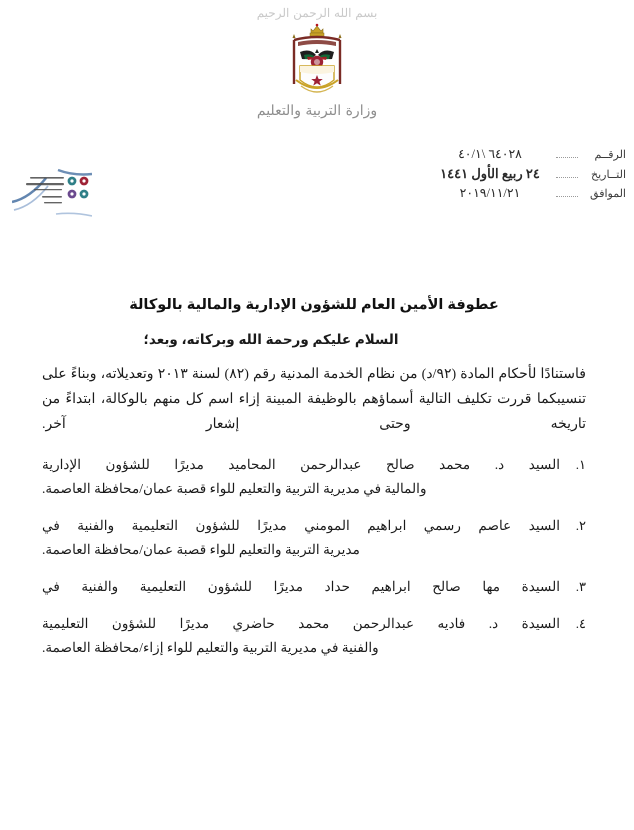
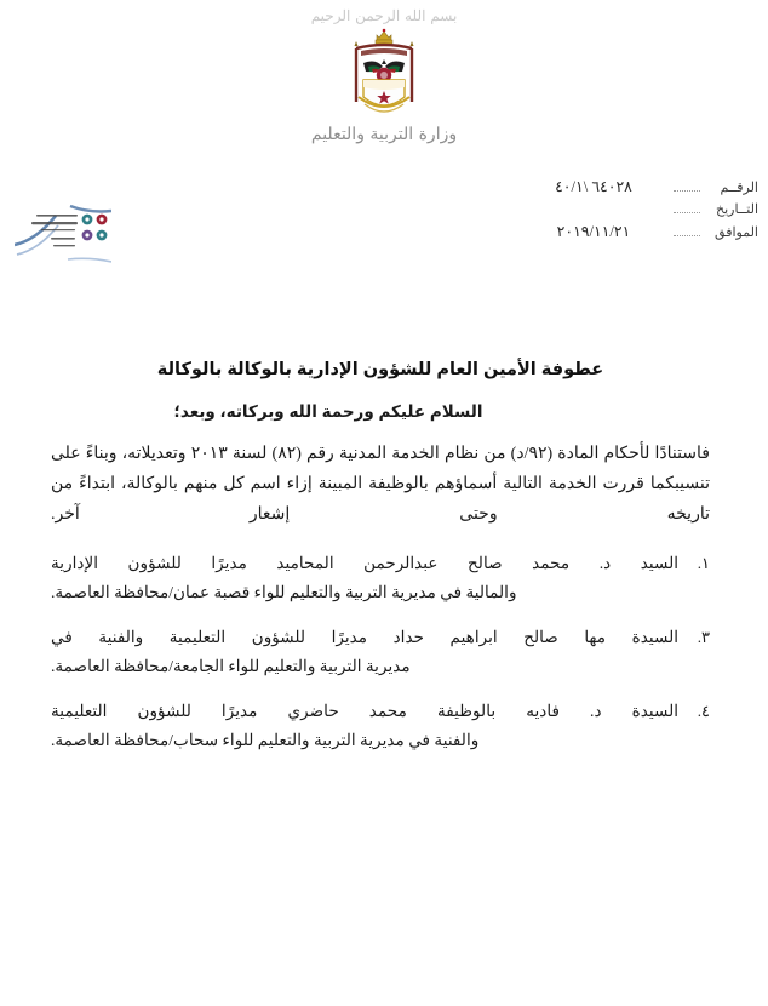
  بسم الله الرحمن الرحيم
  وزارة التربية والتعليم
  الرقــم
  ٦٤٠٢٨ \٤٠/١
  التــاريخ
- ٢٤ ربيع الأول ١٤٤١
  الموافق
  ٢٠١٩/١١/٢١
- عطوفة الأمين العام للشؤون الإدارية والمالية بالوكالة
+ عطوفة الأمين العام للشؤون الإدارية بالوكالة بالوكالة
  السلام عليكم ورحمة الله وبركاته، وبعد؛
- فاستنادًا لأحكام المادة (٩٢/د) من نظام الخدمة المدنية رقم (٨٢) لسنة ٢٠١٣ وتعديلاته، وبناءً على تنسيبكما قررت تكليف التالية أسماؤهم بالوظيفة المبينة إزاء اسم كل منهم بالوكالة، ابتداءً من تاريخه وحتى إشعار آخر.
+ فاستنادًا لأحكام المادة (٩٢/د) من نظام الخدمة المدنية رقم (٨٢) لسنة ٢٠١٣ وتعديلاته، وبناءً على تنسيبكما قررت الخدمة التالية أسماؤهم بالوظيفة المبينة إزاء اسم كل منهم بالوكالة، ابتداءً من تاريخه وحتى إشعار آخر.
  ١.
  السيد د. محمد صالح عبدالرحمن المحاميد مديرًا للشؤون الإدارية
  والمالية في مديرية التربية والتعليم للواء قصبة عمان/محافظة العاصمة.
- ٢.
- السيد عاصم رسمي ابراهيم المومني مديرًا للشؤون التعليمية والفنية في
- مديرية التربية والتعليم للواء قصبة عمان/محافظة العاصمة.
  ٣.
  السيدة مها صالح ابراهيم حداد مديرًا للشؤون التعليمية والفنية في
+ مديرية التربية والتعليم للواء الجامعة/محافظة العاصمة.
  ٤.
- السيدة د. فاديه عبدالرحمن محمد حاضري مديرًا للشؤون التعليمية
+ السيدة د. فاديه بالوظيفة محمد حاضري مديرًا للشؤون التعليمية
- والفنية في مديرية التربية والتعليم للواء إزاء/محافظة العاصمة.
+ والفنية في مديرية التربية والتعليم للواء سحاب/محافظة العاصمة.
